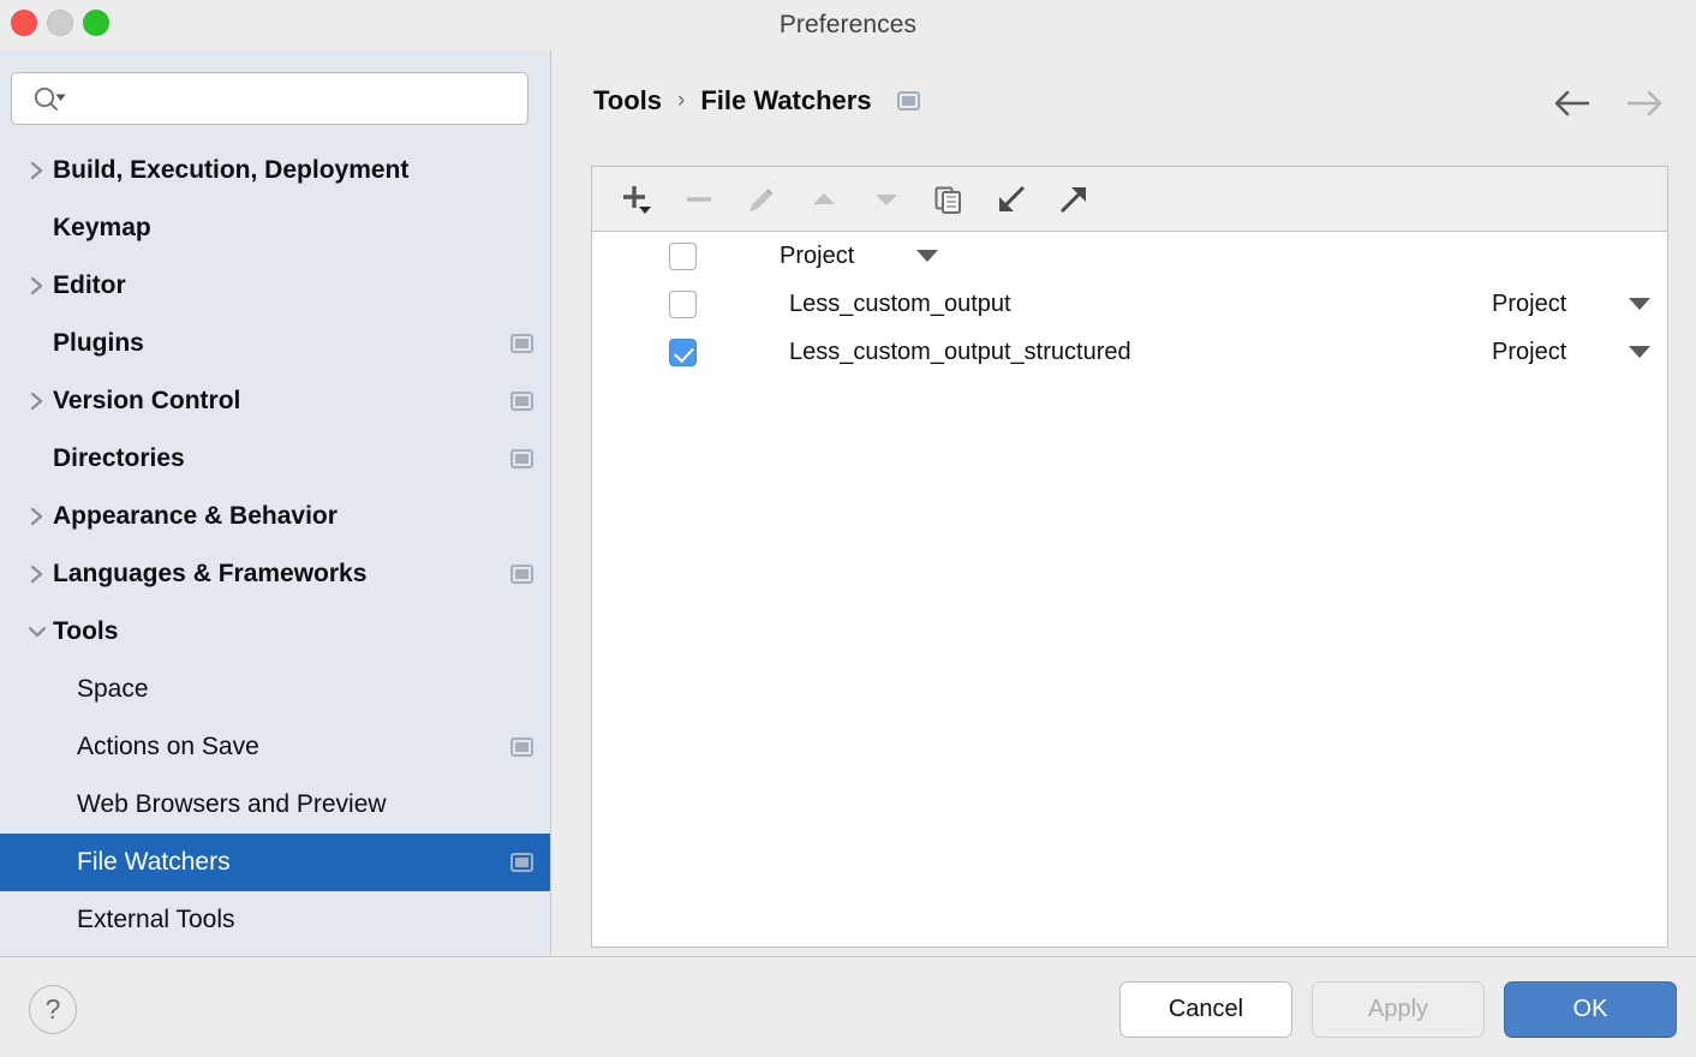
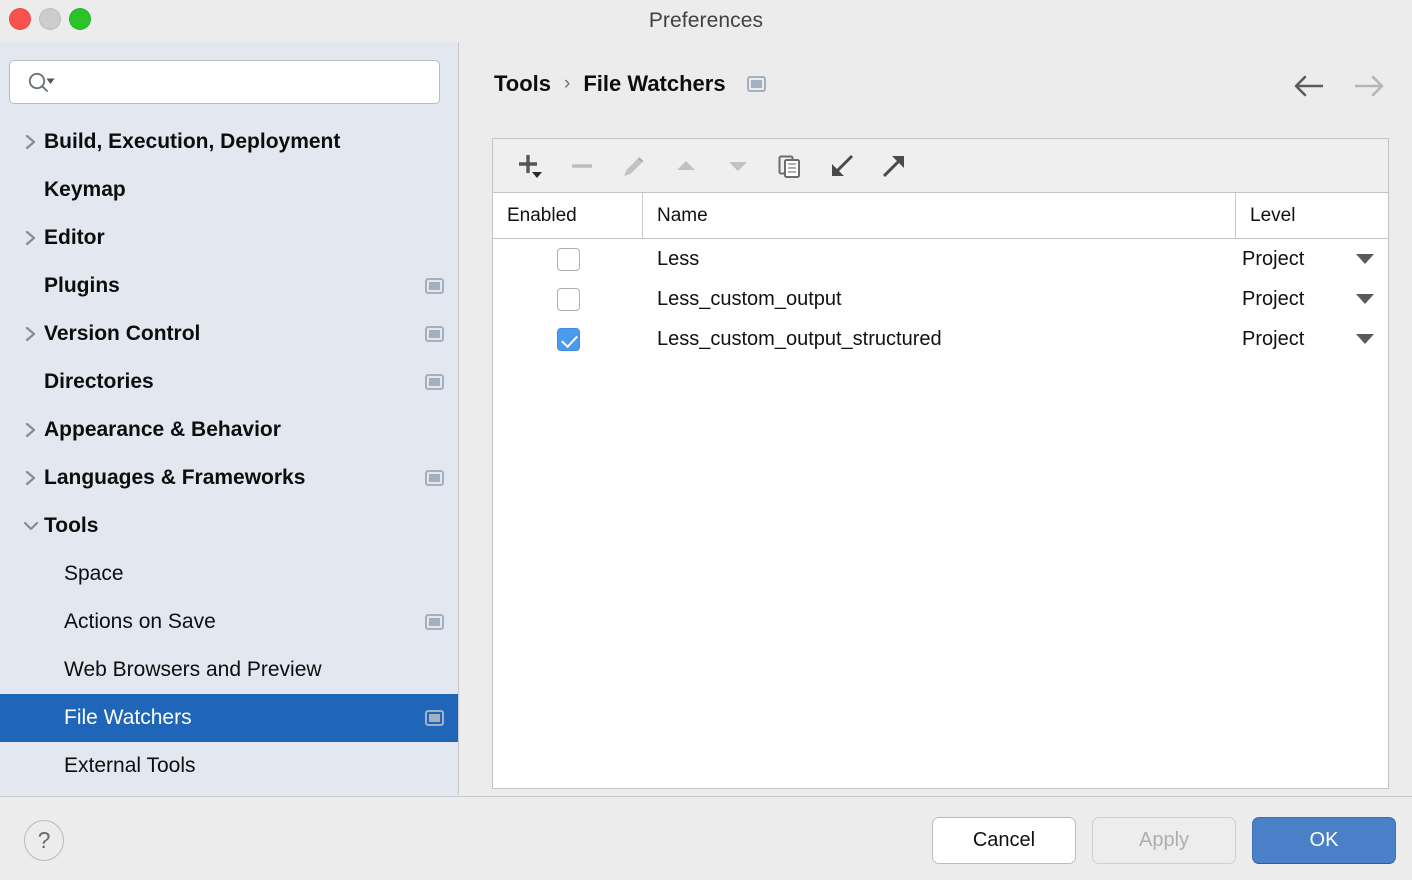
  Preferences
  Build, Execution, Deployment
  Keymap
  Editor
  Plugins
  Version Control
  Directories
  Appearance & Behavior
  Languages & Frameworks
  Tools
  Space
  Actions on Save
  Web Browsers and Preview
  File Watchers
  External Tools
  Tools
  ›
  File Watchers
+ Enabled
+ Name
+ Level
+ Less
  Project
  Less_custom_output
  Project
  Less_custom_output_structured
  Project
  ?
  Cancel
  Apply
  OK
